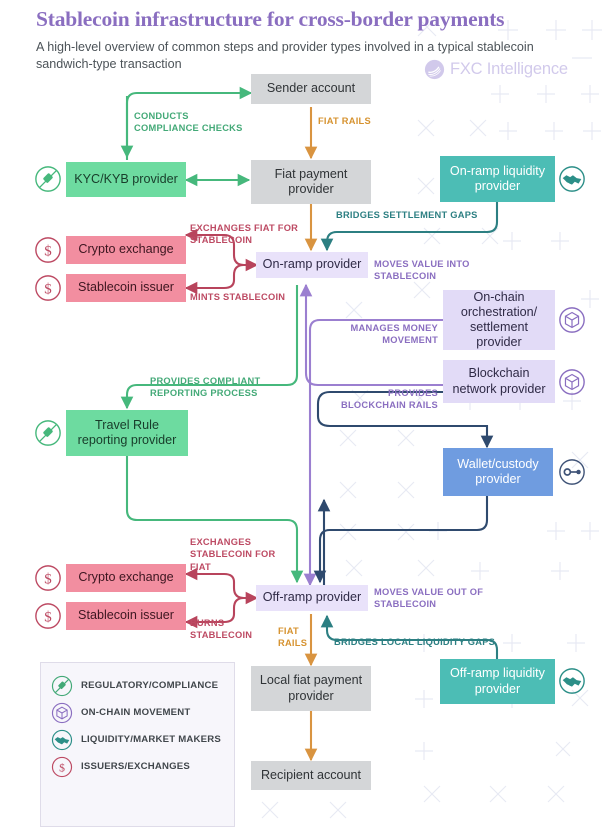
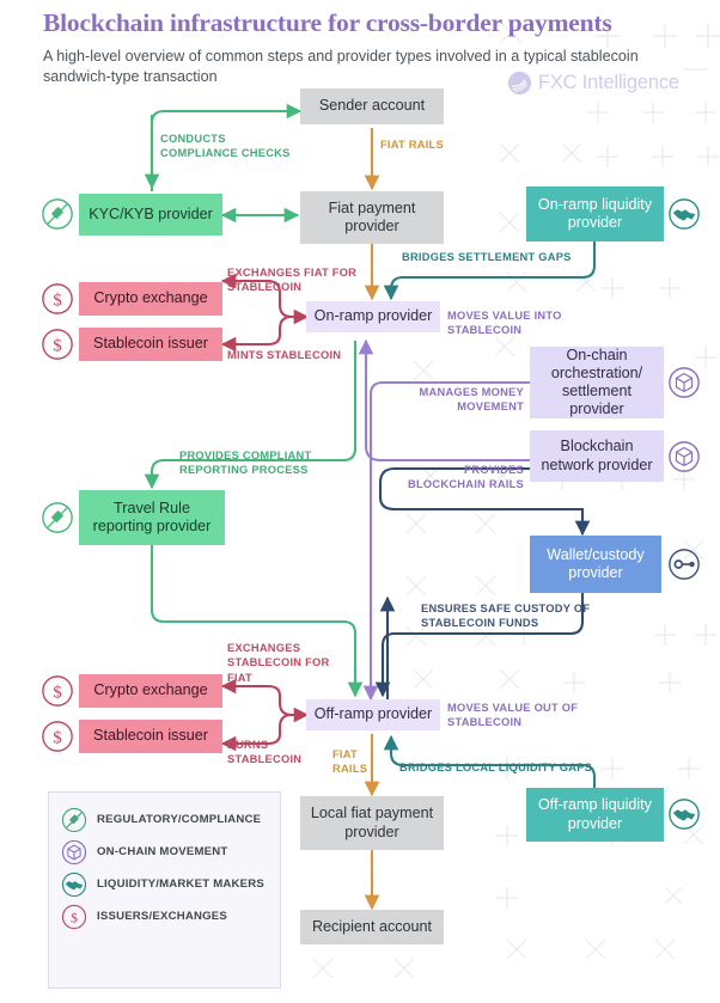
- Stablecoin infrastructure for cross-border payments
+ Blockchain infrastructure for cross-border payments
  A high-level overview of common steps and provider types involved in a typical stablecoin sandwich-type transaction
  FXC Intelligence
  Sender account
  KYC/KYB provider
  Fiat payment provider
  On-ramp liquidity provider
  Crypto exchange
  Stablecoin issuer
  On-ramp provider
  On-chain orchestration/ settlement provider
  Blockchain network provider
  Travel Rule reporting provider
  Wallet/custody provider
  Crypto exchange
  Stablecoin issuer
  Off-ramp provider
  Local fiat payment provider
  Off-ramp liquidity provider
  Recipient account
  $
  $
  $
  $
  CONDUCTS COMPLIANCE CHECKS
  FIAT RAILS
  BRIDGES SETTLEMENT GAPS
  EXCHANGES FIAT FOR STABLECOIN
  MINTS STABLECOIN
  MOVES VALUE INTO STABLECOIN
  MANAGES MONEY MOVEMENT
  PROVIDES BLOCKCHAIN RAILS
  PROVIDES COMPLIANT REPORTING PROCESS
+ ENSURES SAFE CUSTODY OF STABLECOIN FUNDS
  EXCHANGES STABLECOIN FOR FIAT
  BURNS STABLECOIN
  MOVES VALUE OUT OF STABLECOIN
  FIAT RAILS
  BRIDGES LOCAL LIQUIDITY GAPS
  REGULATORY/COMPLIANCE
  ON-CHAIN MOVEMENT
  LIQUIDITY/MARKET MAKERS
  $
  ISSUERS/EXCHANGES
